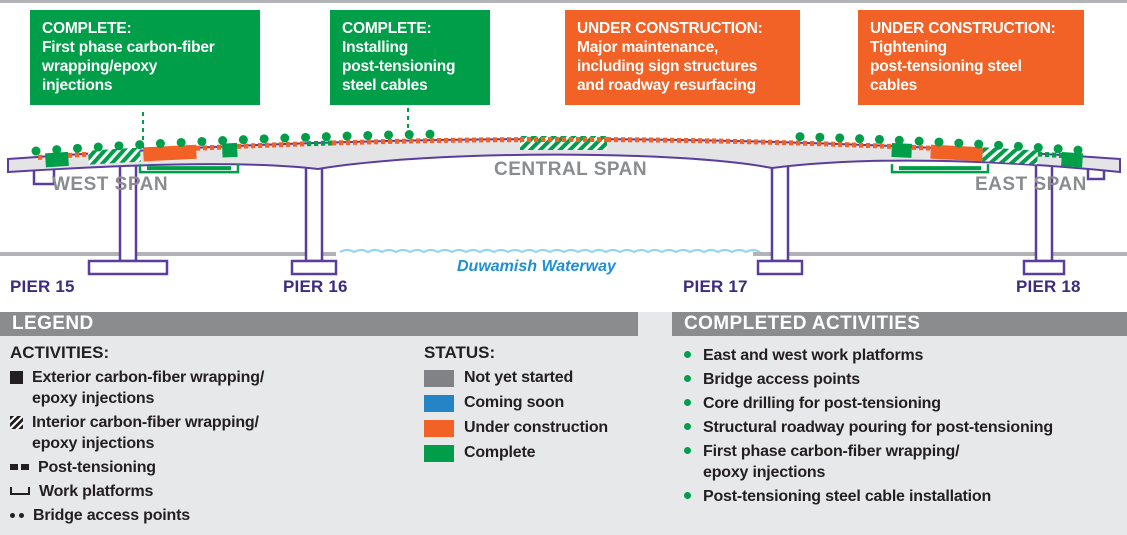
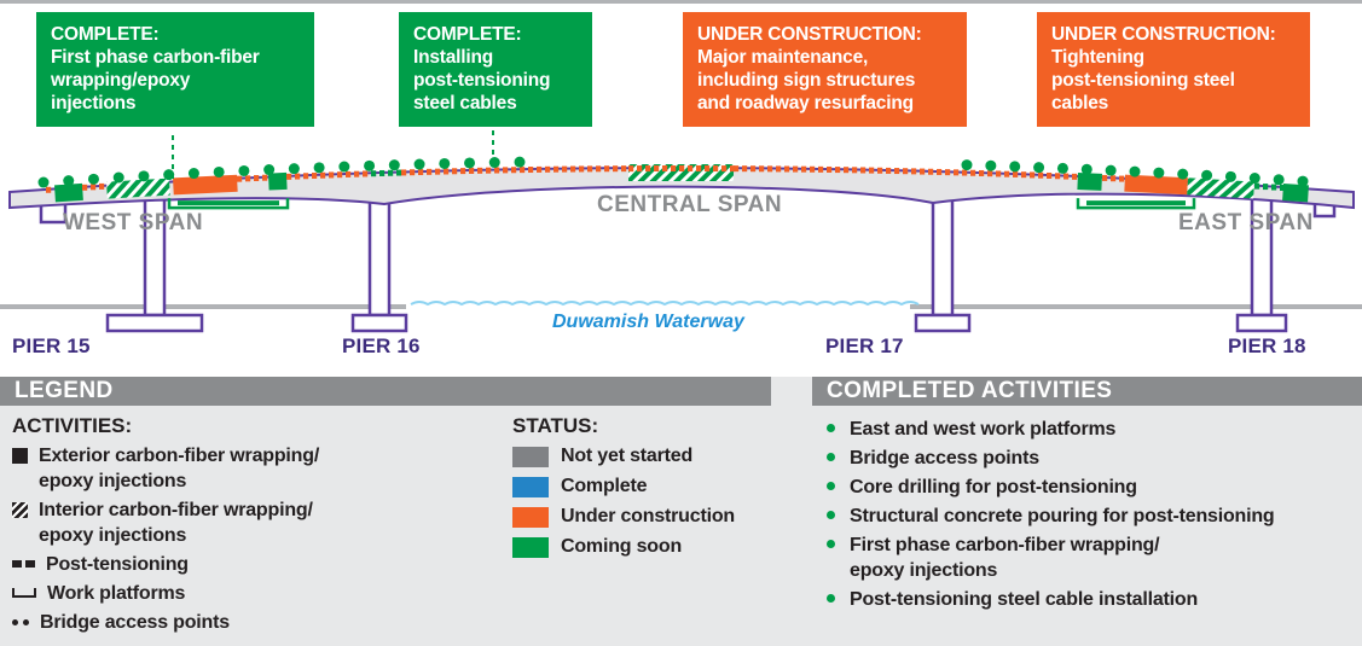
  COMPLETE:
  First phase carbon-fiber
  wrapping/epoxy
  injections
  COMPLETE:
  Installing
  post-tensioning
  steel cables
  UNDER CONSTRUCTION:
  Major maintenance,
  including sign structures
  and roadway resurfacing
  UNDER CONSTRUCTION:
  Tightening
  post-tensioning steel
  cables
  WEST SPAN
  CENTRAL SPAN
  EAST SPAN
  Duwamish Waterway
  PIER 15
  PIER 16
  PIER 17
  PIER 18
  LEGEND
  COMPLETED ACTIVITIES
  ACTIVITIES:
  Exterior carbon-fiber wrapping/
  epoxy injections
  Interior carbon-fiber wrapping/
  epoxy injections
  Post-tensioning
  Work platforms
  Bridge access points
  STATUS:
  Not yet started
- Coming soon
+ Complete
  Under construction
- Complete
+ Coming soon
  East and west work platforms
  Bridge access points
  Core drilling for post-tensioning
- Structural roadway pouring for post-tensioning
+ Structural concrete pouring for post-tensioning
  First phase carbon-fiber wrapping/
  epoxy injections
  Post-tensioning steel cable installation
